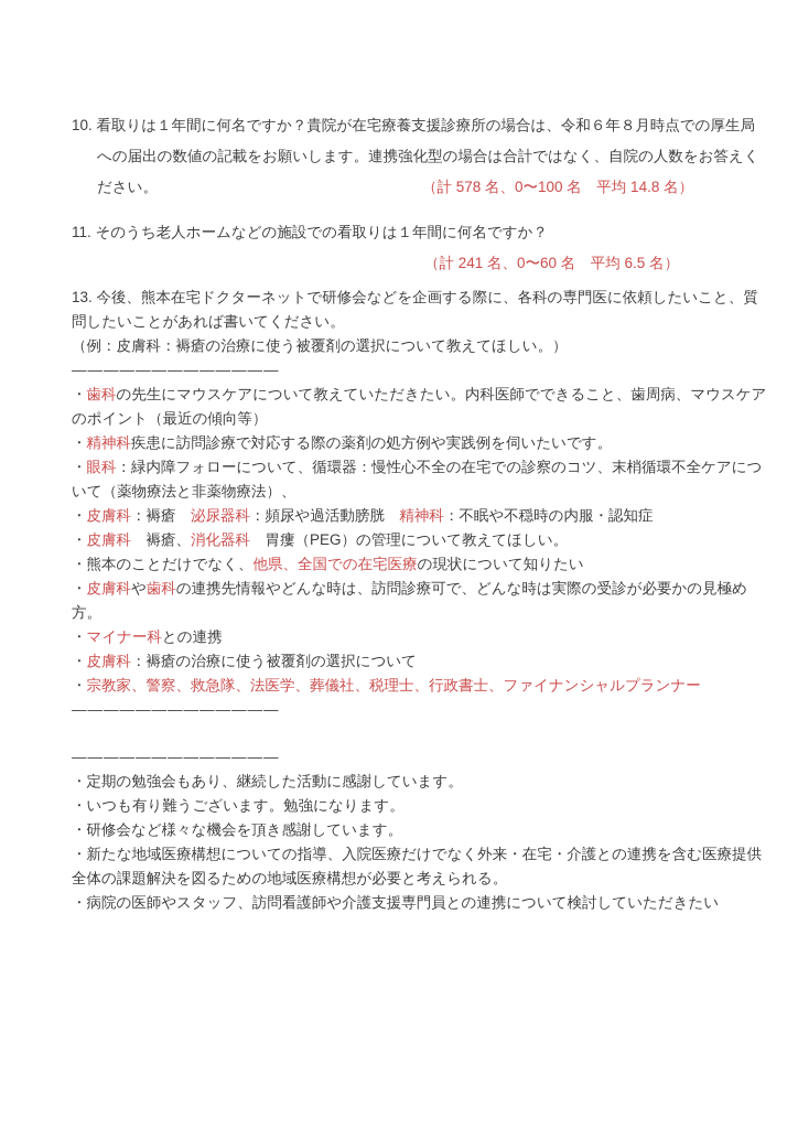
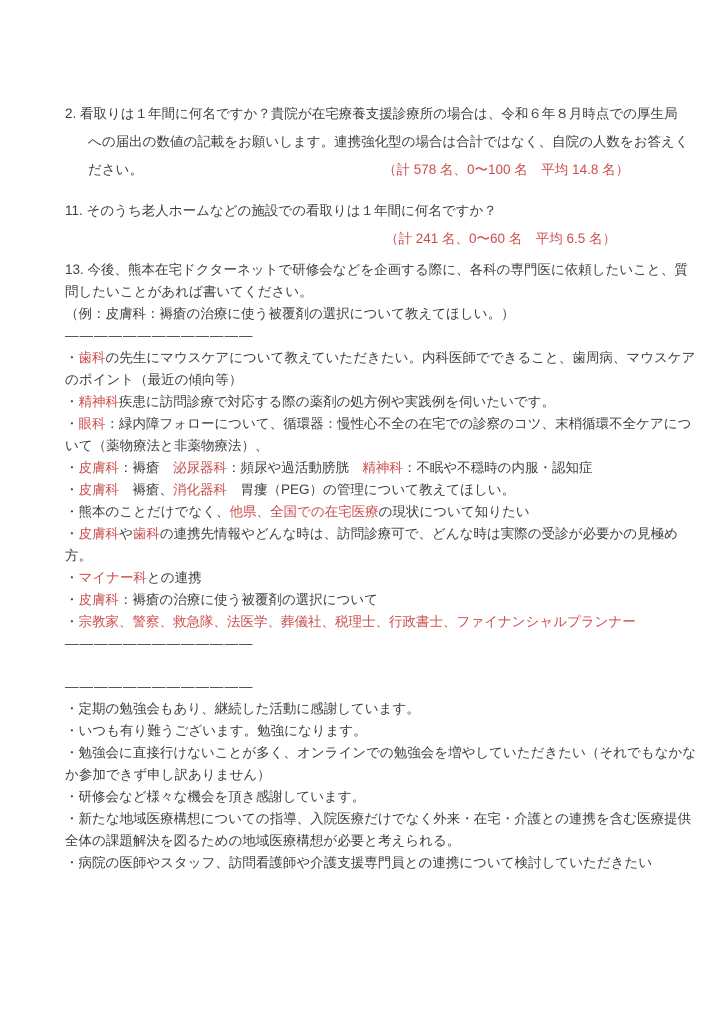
- 10. 看取りは１年間に何名ですか？貴院が在宅療養支援診療所の場合は、令和６年８月時点での厚生局
+ 2. 看取りは１年間に何名ですか？貴院が在宅療養支援診療所の場合は、令和６年８月時点での厚生局
  への届出の数値の記載をお願いします。連携強化型の場合は合計ではなく、自院の人数をお答えく
  ださい。
  （計 578 名、0〜100 名 平均 14.8 名）
  11. そのうち老人ホームなどの施設での看取りは１年間に何名ですか？
  （計 241 名、0〜60 名 平均 6.5 名）
  13. 今後、熊本在宅ドクターネットで研修会などを企画する際に、各科の専門医に依頼したいこと、質
  問したいことがあれば書いてください。
  （例：皮膚科：褥瘡の治療に使う被覆剤の選択について教えてほしい。）
  ―――――――――――――
  ・歯科の先生にマウスケアについて教えていただきたい。内科医師でできること、歯周病、マウスケア
  のポイント（最近の傾向等）
  ・精神科疾患に訪問診療で対応する際の薬剤の処方例や実践例を伺いたいです。
  ・眼科：緑内障フォローについて、循環器：慢性心不全の在宅での診察のコツ、末梢循環不全ケアにつ
  いて（薬物療法と非薬物療法）、
  ・皮膚科：褥瘡 泌尿器科：頻尿や過活動膀胱 精神科：不眠や不穏時の内服・認知症
  ・皮膚科 褥瘡、消化器科 胃瘻（PEG）の管理について教えてほしい。
  ・熊本のことだけでなく、他県、全国での在宅医療の現状について知りたい
  ・皮膚科や歯科の連携先情報やどんな時は、訪問診療可で、どんな時は実際の受診が必要かの見極め
  方。
  ・マイナー科との連携
  ・皮膚科：褥瘡の治療に使う被覆剤の選択について
  ・宗教家、警察、救急隊、法医学、葬儀社、税理士、行政書士、ファイナンシャルプランナー
  ―――――――――――――
  ―――――――――――――
  ・定期の勉強会もあり、継続した活動に感謝しています。
  ・いつも有り難うございます。勉強になります。
+ ・勉強会に直接行けないことが多く、オンラインでの勉強会を増やしていただきたい（それでもなかな
+ か参加できず申し訳ありません）
  ・研修会など様々な機会を頂き感謝しています。
  ・新たな地域医療構想についての指導、入院医療だけでなく外来・在宅・介護との連携を含む医療提供
  全体の課題解決を図るための地域医療構想が必要と考えられる。
  ・病院の医師やスタッフ、訪問看護師や介護支援専門員との連携について検討していただきたい
